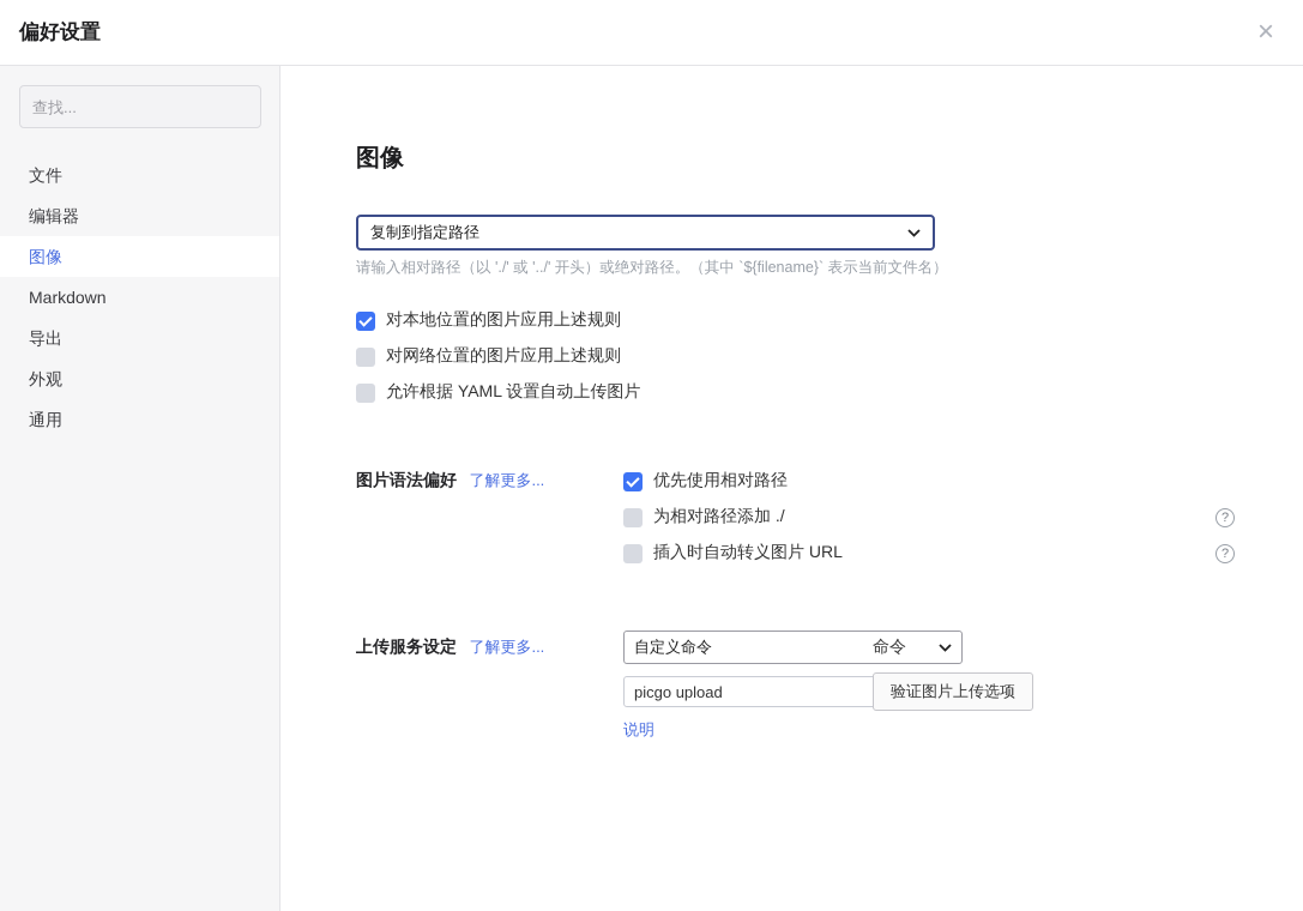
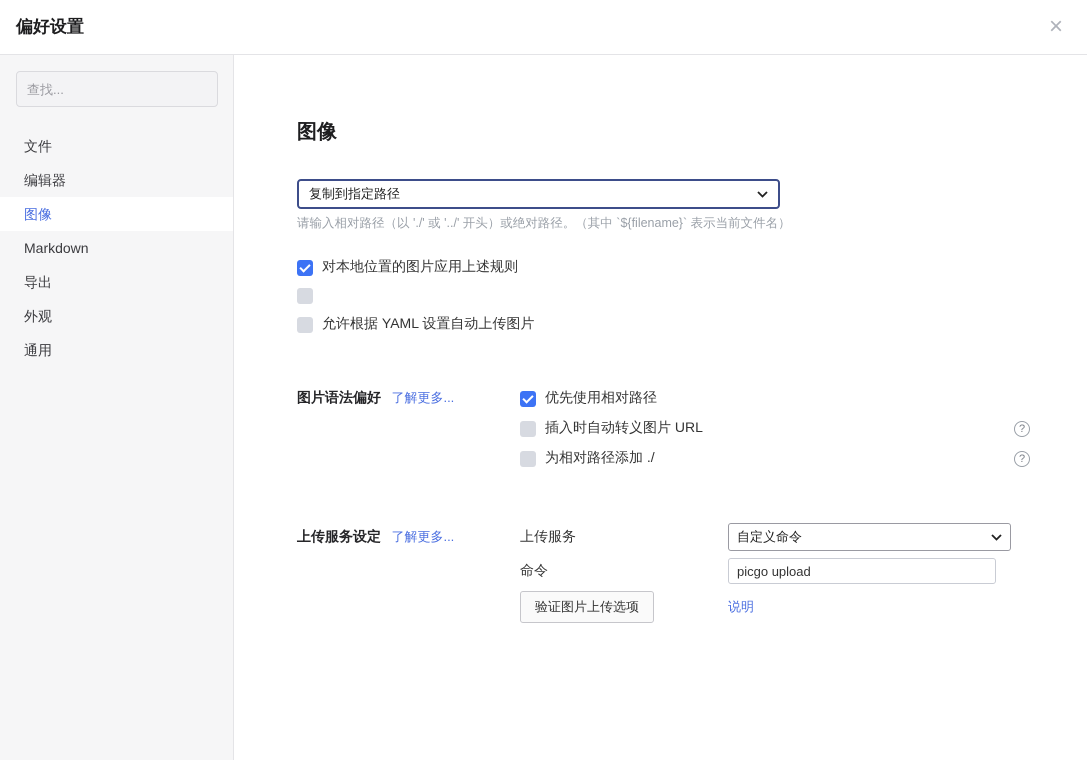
  偏好设置
  ×
  查找...
  文件
  编辑器
  图像
  Markdown
  导出
  外观
  通用
  图像
  复制到指定路径
  请输入相对路径（以 './' 或 '../' 开头）或绝对路径。（其中 `${filename}` 表示当前文件名）
  对本地位置的图片应用上述规则
- 对网络位置的图片应用上述规则
  允许根据 YAML 设置自动上传图片
  图片语法偏好 了解更多...
  优先使用相对路径
- 为相对路径添加 ./
+ 插入时自动转义图片 URL
  ?
- 插入时自动转义图片 URL
+ 为相对路径添加 ./
  ?
  上传服务设定 了解更多...
+ 上传服务
  自定义命令
  命令
  picgo upload
  验证图片上传选项
  说明
